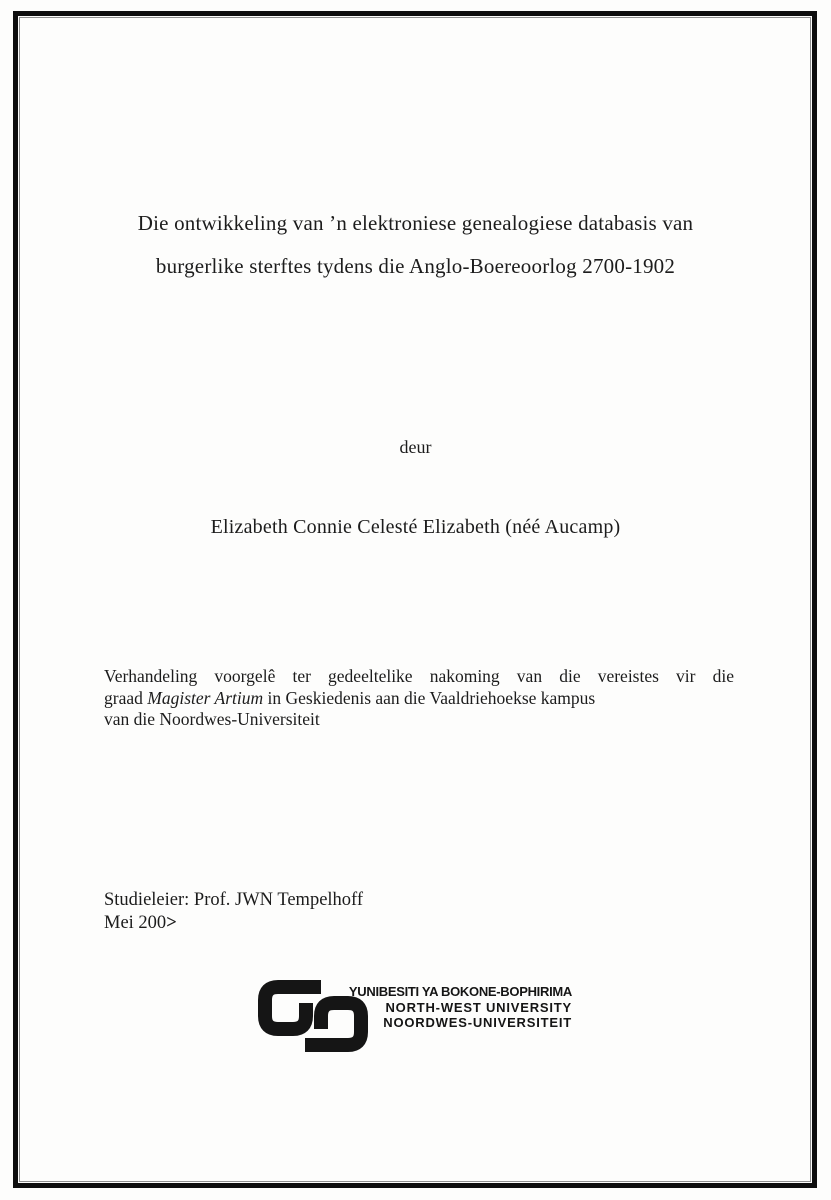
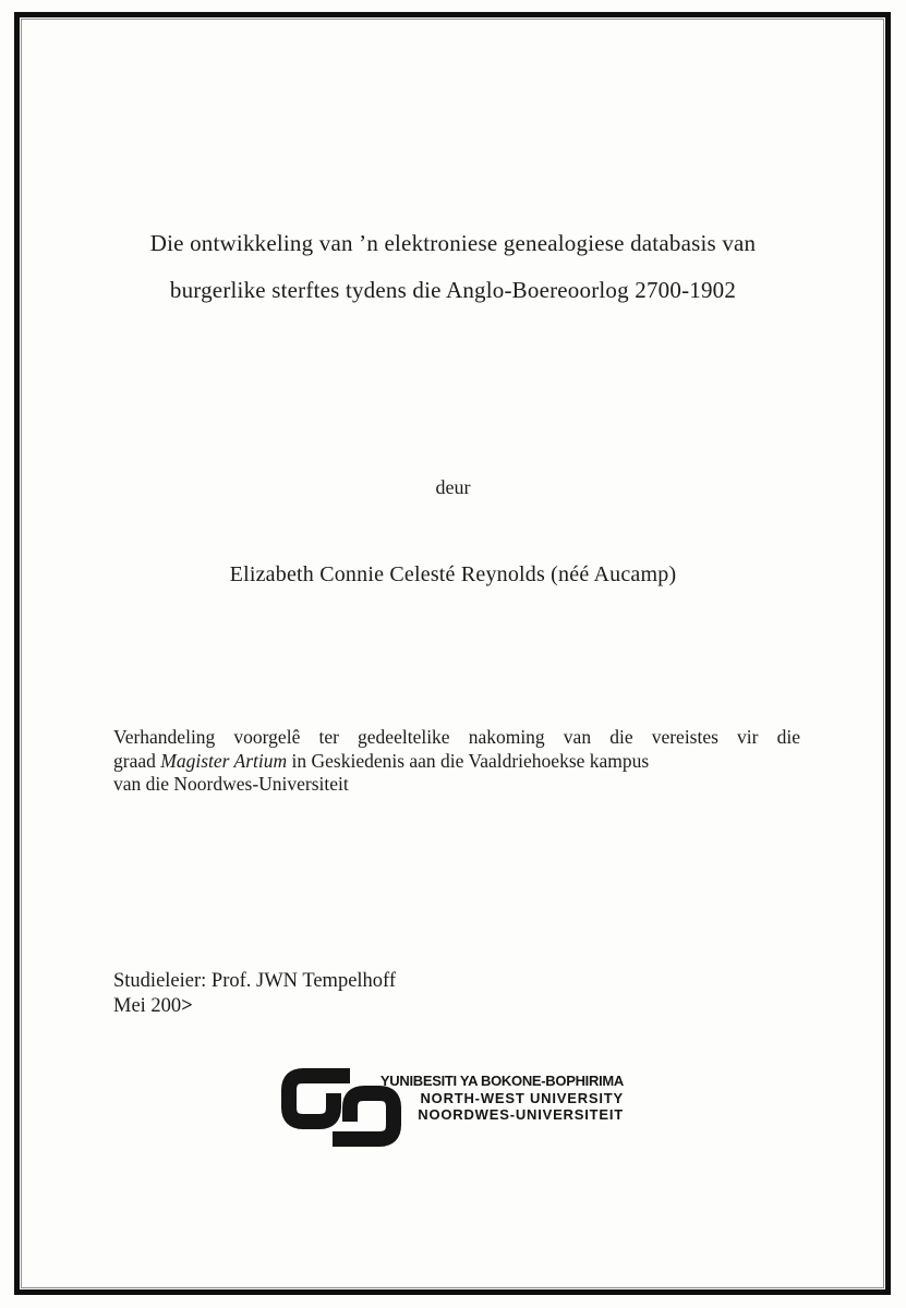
  Die ontwikkeling van ’n elektroniese genealogiese databasis van
  burgerlike sterftes tydens die Anglo-Boereoorlog 2700-1902
  deur
- Elizabeth Connie Celesté Elizabeth (néé Aucamp)
+ Elizabeth Connie Celesté Reynolds (néé Aucamp)
  Verhandeling voorgelê ter gedeeltelike nakoming van die vereistes vir die
  graad Magister Artium in Geskiedenis aan die Vaaldriehoekse kampus
  van die Noordwes-Universiteit
  Studieleier: Prof. JWN Tempelhoff
  Mei 200>
  YUNIBESITI YA BOKONE-BOPHIRIMA
  NORTH-WEST UNIVERSITY
  NOORDWES-UNIVERSITEIT
